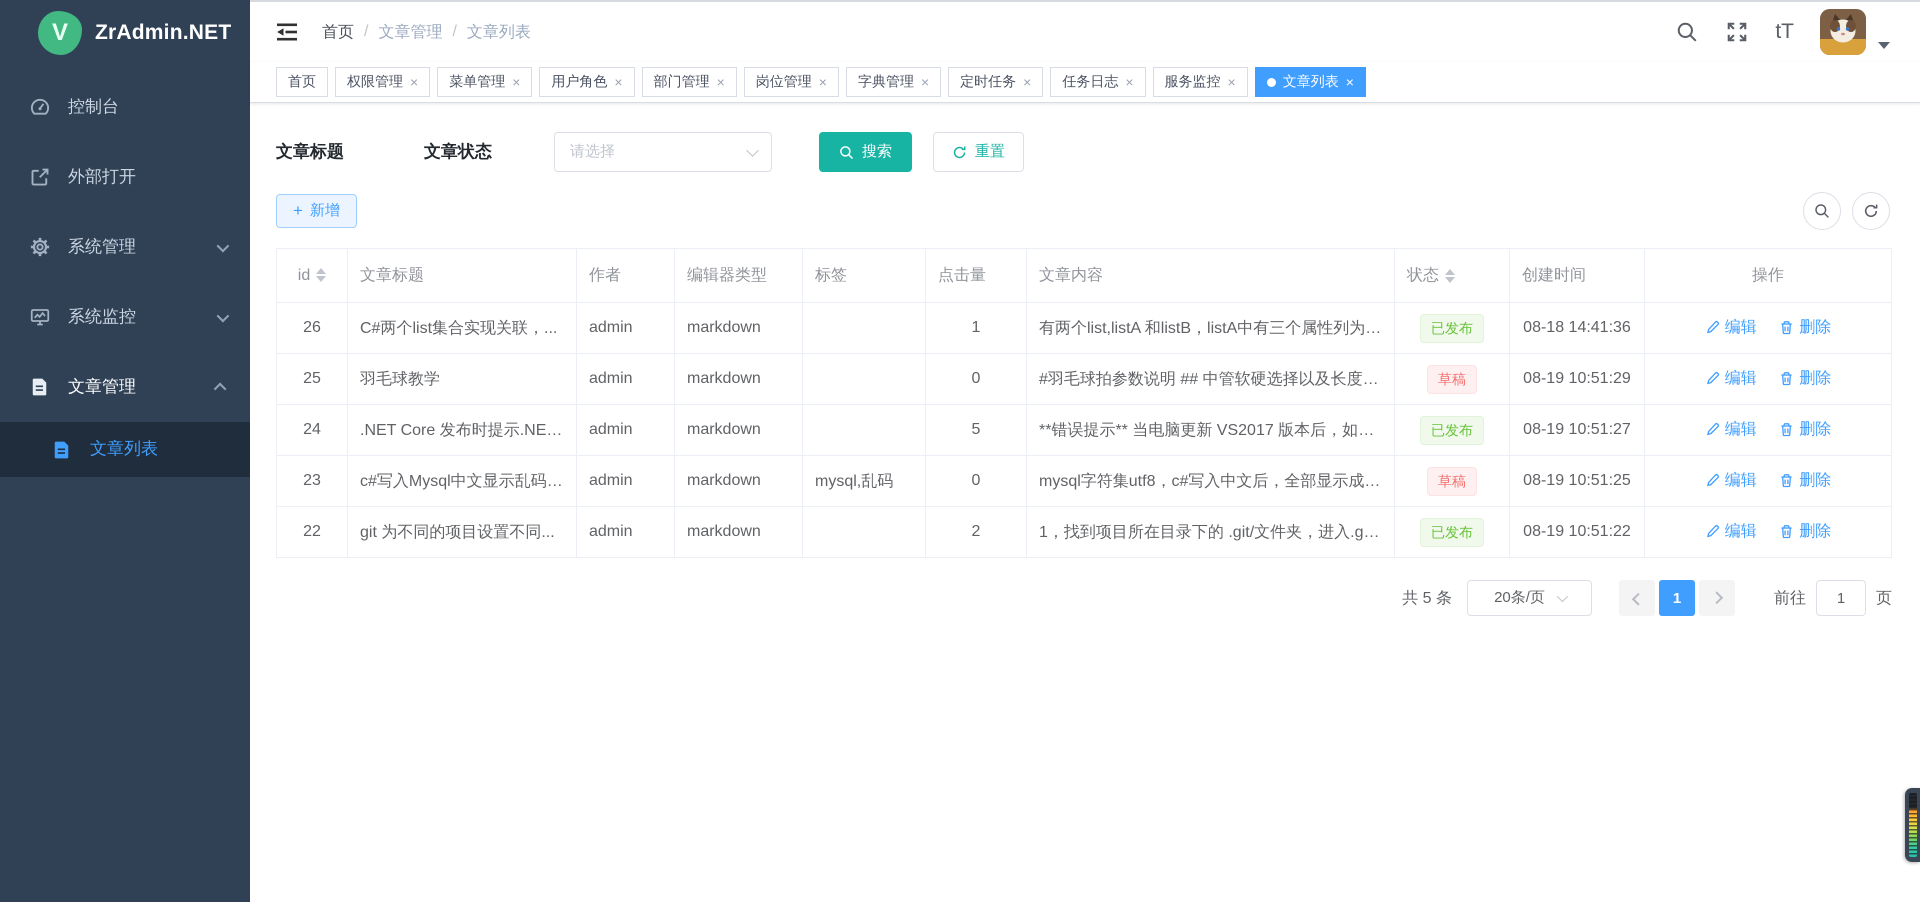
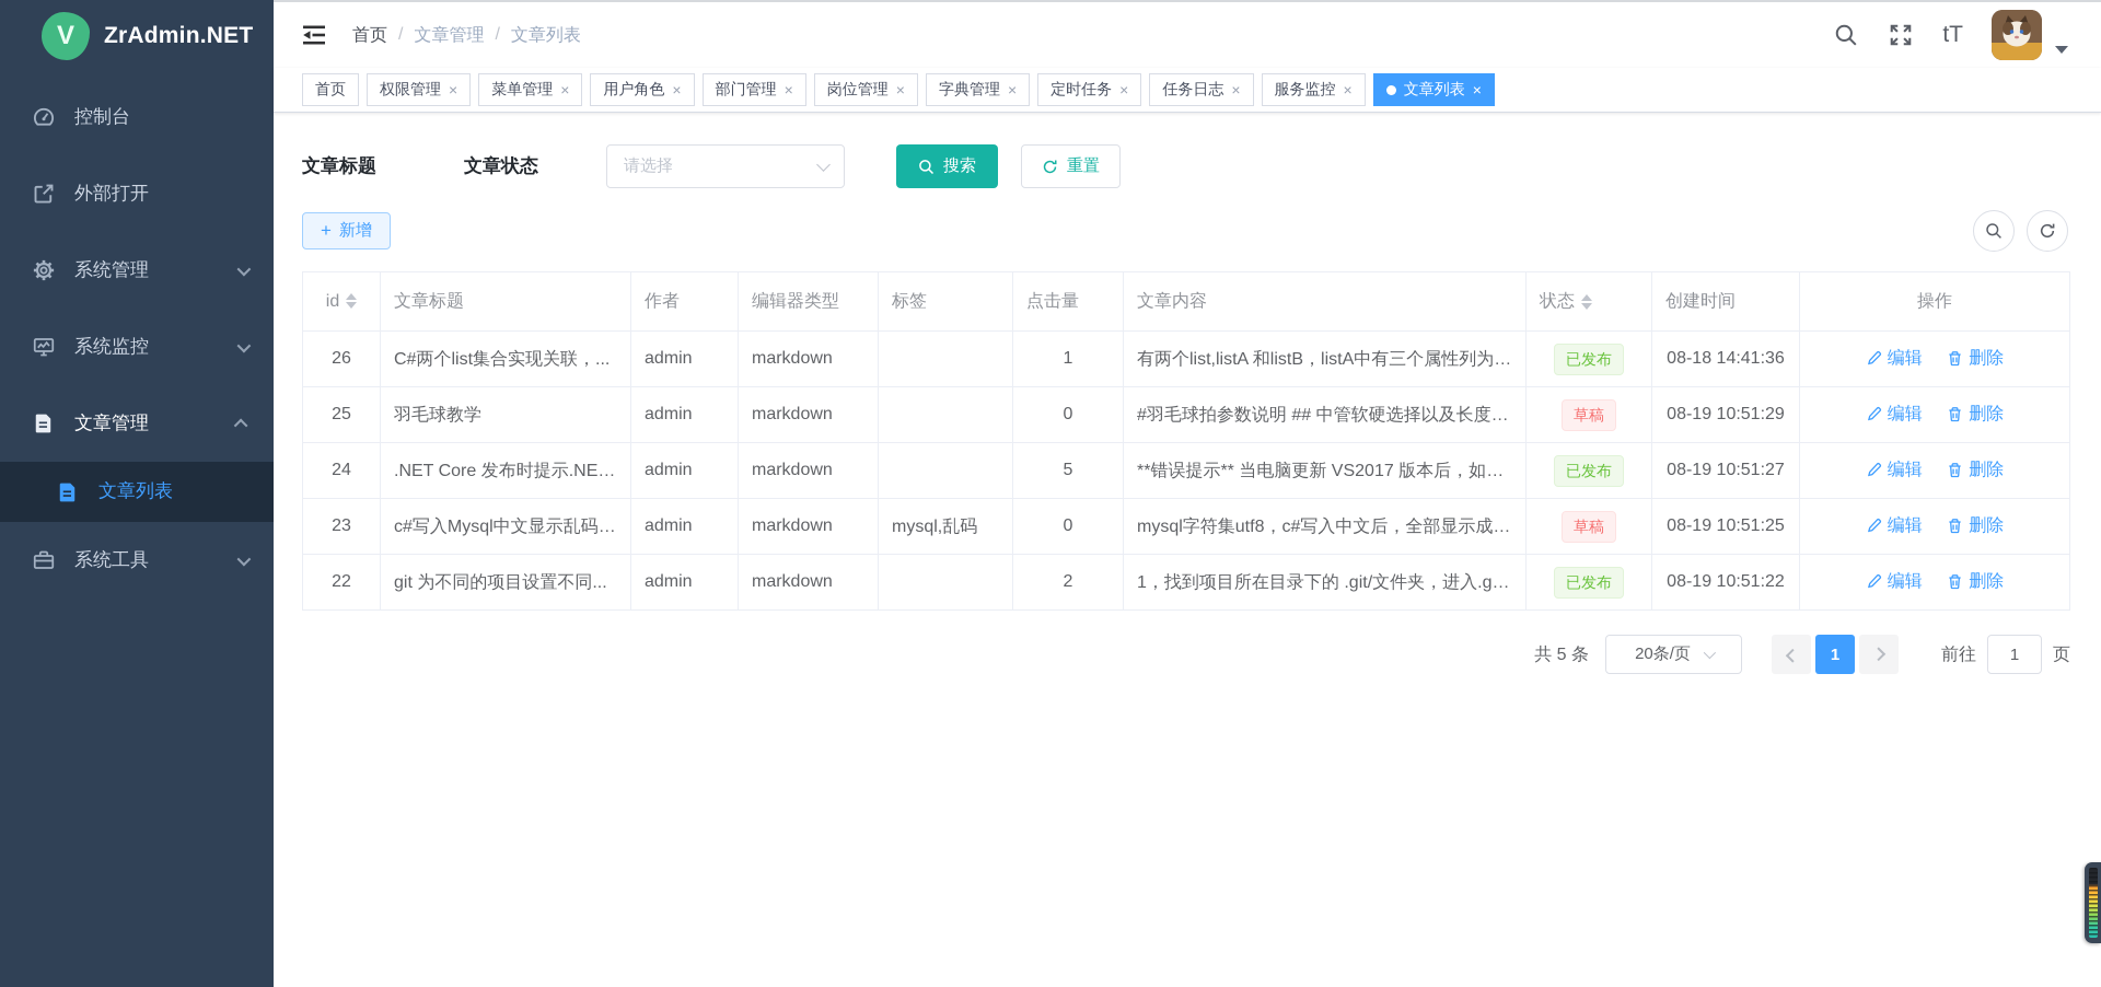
  V
  ZrAdmin.NET
  控制台
  外部打开
  系统管理
  系统监控
  文章管理
  文章列表
+ 系统工具
  首页
  /
  文章管理
  /
  文章列表
  tT
  首页
  权限管理
  ×
  菜单管理
  ×
  用户角色
  ×
  部门管理
  ×
  岗位管理
  ×
  字典管理
  ×
  定时任务
  ×
  任务日志
  ×
  服务监控
  ×
  文章列表
  ×
  文章标题
  文章状态
  请选择
  搜索
  重置
  +
  新增
  id	文章标题	作者	编辑器类型	标签	点击量	文章内容	状态	创建时间	操作
  26	C#两个list集合实现关联，...	admin	markdown		1	有两个list,listA 和listB，listA中有三个属性列为St...	已发布	08-18 14:41:36	编辑 删除
  25	羽毛球教学	admin	markdown		0	#羽毛球拍参数说明 ## 中管软硬选择以及长度介...	草稿	08-19 10:51:29	编辑 删除
  24	.NET Core 发布时提示.NET...	admin	markdown		5	**错误提示** 当电脑更新 VS2017 版本后，如果...	已发布	08-19 10:51:27	编辑 删除
  23	c#写入Mysql中文显示乱码 ...	admin	markdown	mysql,乱码	0	mysql字符集utf8，c#写入中文后，全部显示成? ...	草稿	08-19 10:51:25	编辑 删除
  22	git 为不同的项目设置不同...	admin	markdown		2	1，找到项目所在目录下的 .git/文件夹，进入.git/...	已发布	08-19 10:51:22	编辑 删除
  共 5 条
  20条/页
  1
  前往
  1
  页
